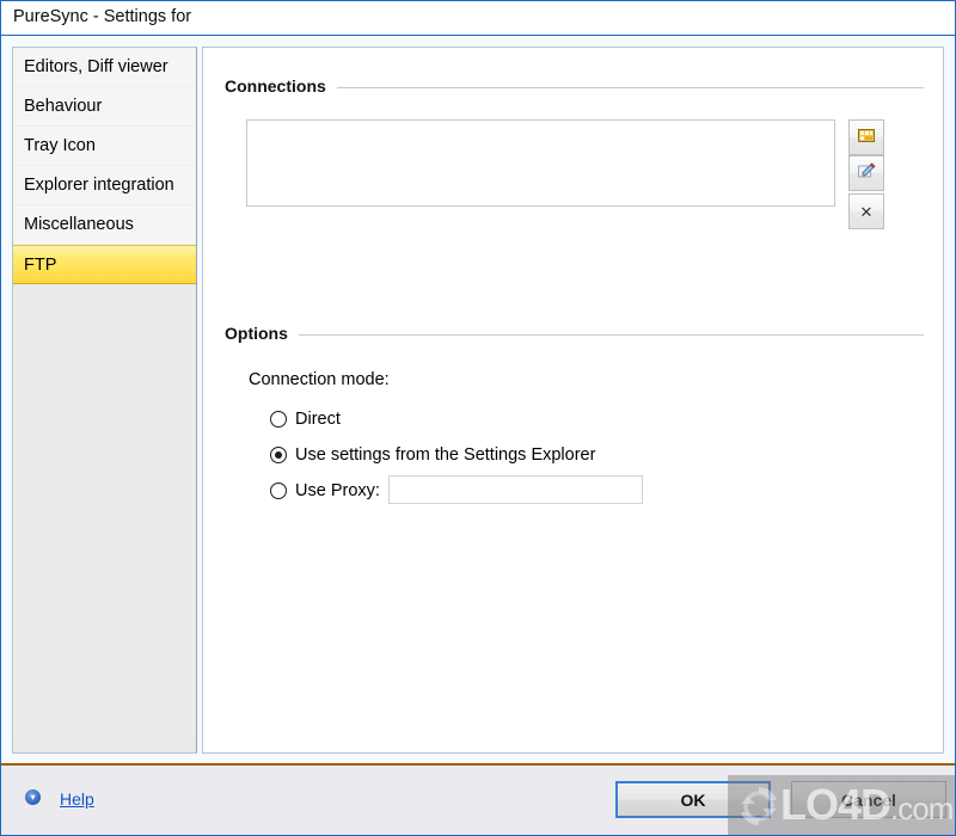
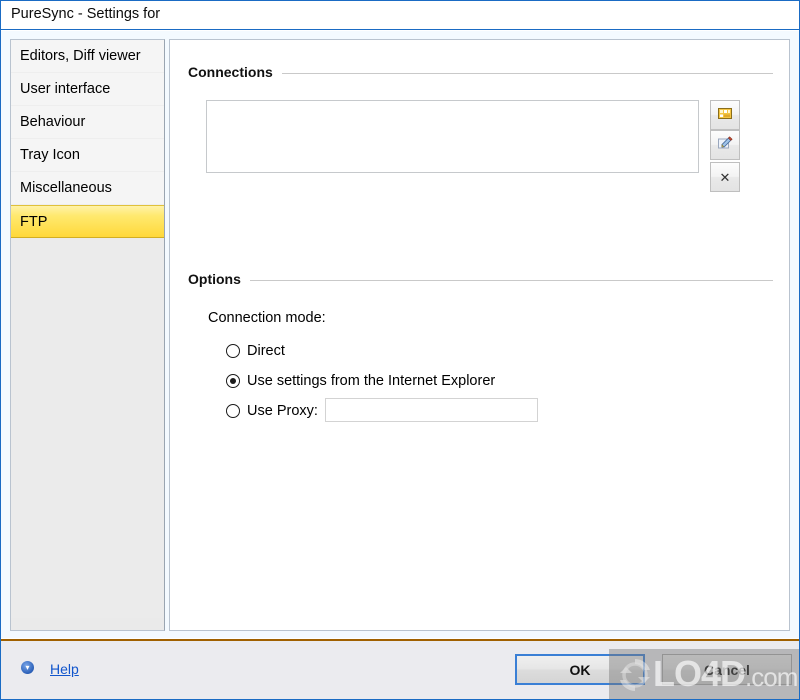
  PureSync - Settings for
  Editors, Diff viewer
+ User interface
  Behaviour
  Tray Icon
- Explorer integration
  Miscellaneous
  FTP
  Connections
  ✕
  Options
  Connection mode:
  Direct
- Use settings from the Settings Explorer
+ Use settings from the Internet Explorer
  Use Proxy:
  ▾
  Help
  OK
  Cancel
  LO4D.com
